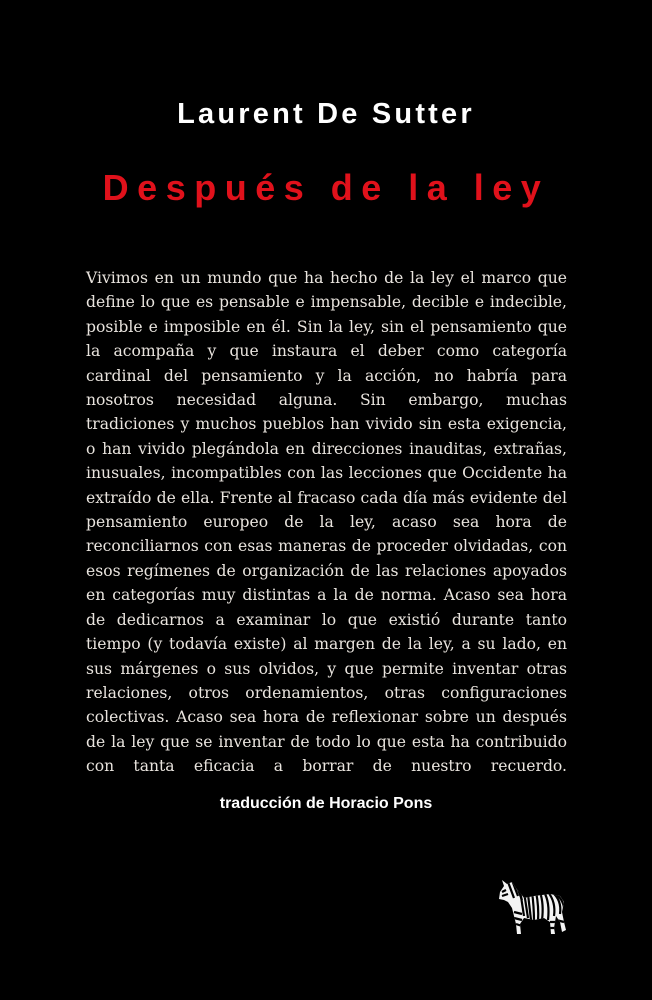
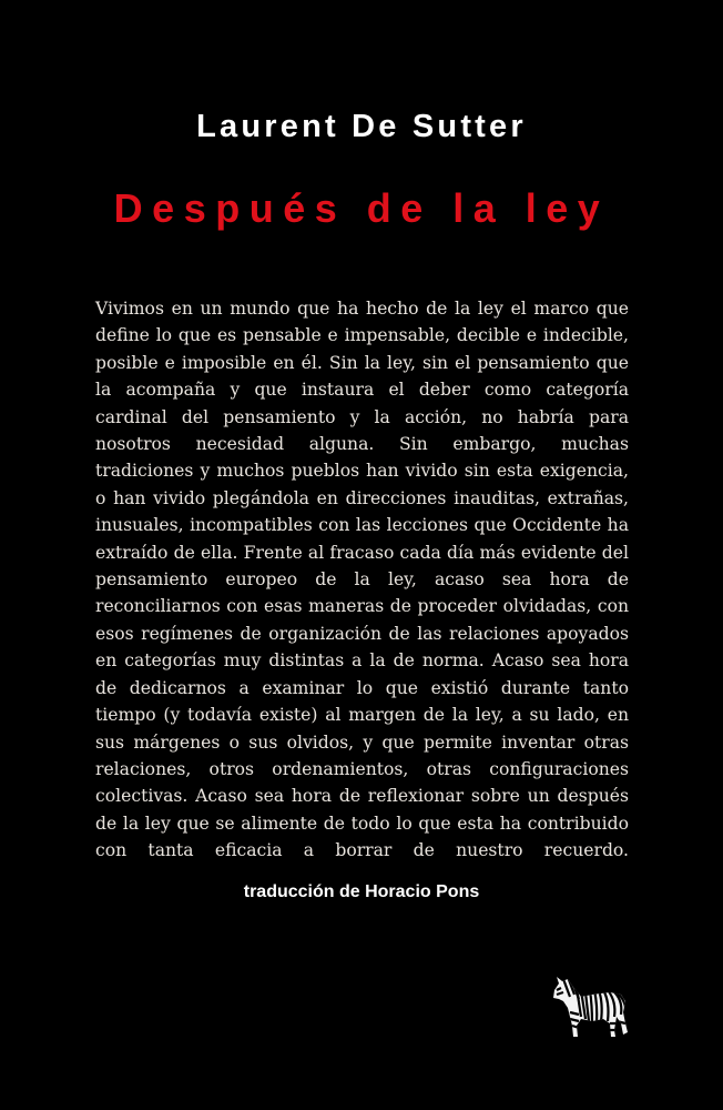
  Laurent De Sutter
  Después de la ley
- Vivimos en un mundo que ha hecho de la ley el marco que define lo que es pensable e impensable, decible e indecible, posible e imposible en él. Sin la ley, sin el pensamiento que la acompaña y que instaura el deber como categoría cardinal del pensamiento y la acción, no habría para nosotros necesidad alguna. Sin embargo, muchas tradiciones y muchos pueblos han vivido sin esta exigencia, o han vivido plegándola en direcciones inauditas, extrañas, inusuales, incompatibles con las lecciones que Occidente ha extraído de ella. Frente al fracaso cada día más evidente del pensamiento europeo de la ley, acaso sea hora de reconciliarnos con esas maneras de proceder olvidadas, con esos regímenes de organización de las relaciones apoyados en categorías muy distintas a la de norma. Acaso sea hora de dedicarnos a examinar lo que existió durante tanto tiempo (y todavía existe) al margen de la ley, a su lado, en sus márgenes o sus olvidos, y que permite inventar otras relaciones, otros ordenamientos, otras configuraciones colectivas. Acaso sea hora de reflexionar sobre un después de la ley que se inventar de todo lo que esta ha contribuido con tanta eficacia a borrar de nuestro recuerdo.
+ Vivimos en un mundo que ha hecho de la ley el marco que define lo que es pensable e impensable, decible e indecible, posible e imposible en él. Sin la ley, sin el pensamiento que la acompaña y que instaura el deber como categoría cardinal del pensamiento y la acción, no habría para nosotros necesidad alguna. Sin embargo, muchas tradiciones y muchos pueblos han vivido sin esta exigencia, o han vivido plegándola en direcciones inauditas, extrañas, inusuales, incompatibles con las lecciones que Occidente ha extraído de ella. Frente al fracaso cada día más evidente del pensamiento europeo de la ley, acaso sea hora de reconciliarnos con esas maneras de proceder olvidadas, con esos regímenes de organización de las relaciones apoyados en categorías muy distintas a la de norma. Acaso sea hora de dedicarnos a examinar lo que existió durante tanto tiempo (y todavía existe) al margen de la ley, a su lado, en sus márgenes o sus olvidos, y que permite inventar otras relaciones, otros ordenamientos, otras configuraciones colectivas. Acaso sea hora de reflexionar sobre un después de la ley que se alimente de todo lo que esta ha contribuido con tanta eficacia a borrar de nuestro recuerdo.
  traducción de Horacio Pons
